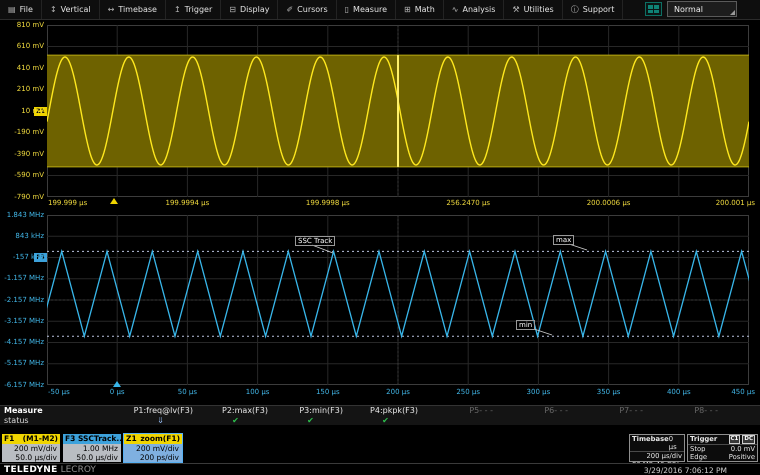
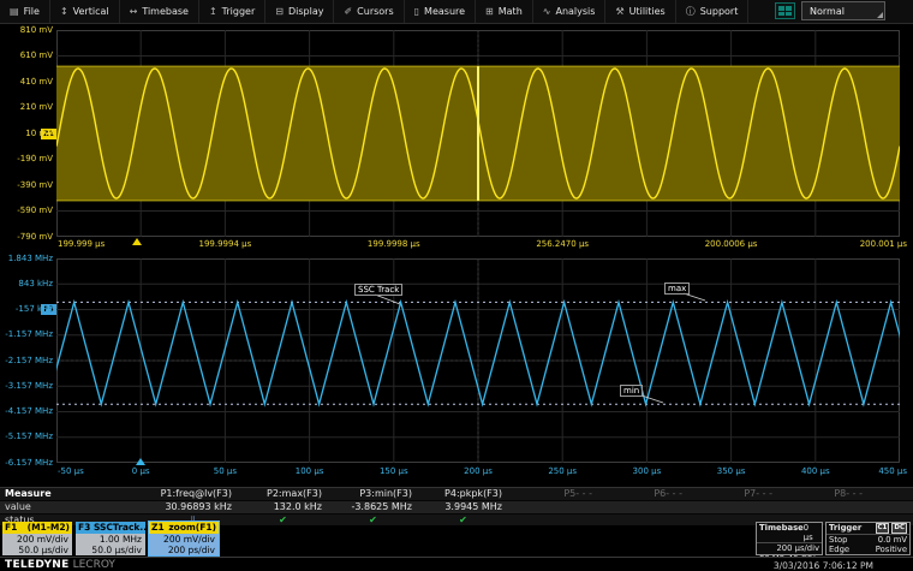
  ▤
  File
  ↕
  Vertical
  ↔
  Timebase
  ↥
  Trigger
  ⊟
  Display
  ✐
  Cursors
  ▯
  Measure
  ⊞
  Math
  ∿
  Analysis
  ⚒
  Utilities
  ⓘ
  Support
  Normal
  SSC Track
  max
  min
  810 mV
  610 mV
  410 mV
  210 mV
  10 mV
  -190 mV
  -390 mV
  -590 mV
  -790 mV
  1.843 MHz
  843 kHz
  -157 kHz
  -1.157 MHz
  -2.157 MHz
  -3.157 MHz
  -4.157 MHz
  -5.157 MHz
  -6.157 MHz
  199.999 µs
  199.9994 µs
  199.9998 µs
  256.2470 µs
  200.0006 µs
  200.001 µs
  -50 µs
  0 µs
  50 µs
  100 µs
  150 µs
  200 µs
  250 µs
  300 µs
  350 µs
  400 µs
  450 µs
  Measure
  P1:freq@lv(F3)
  P2:max(F3)
  P3:min(F3)
  P4:pkpk(F3)
  P5- - -
  P6- - -
  P7- - -
  P8- - -
+ value
+ 30.96893 kHz
+ 132.0 kHz
+ -3.8625 MHz
+ 3.9945 MHz
  status
  ⇓
  ✔
  ✔
  ✔
  F1
  (M1-M2)
  200 mV/div
  50.0 µs/div
  F3 SSCTrack..
  1.00 MHz
  50.0 µs/div
  Z1
  zoom(F1)
  200 mV/div
  200 ps/div
  Timebase
  0 µs
  200 µs/div
  Trigger
  Stop
  0.0 mV
  Edge
  Positive
  TELEDYNE LECROY
- 3/29/2016 7:06:12 PM
+ 3/03/2016 7:06:12 PM
